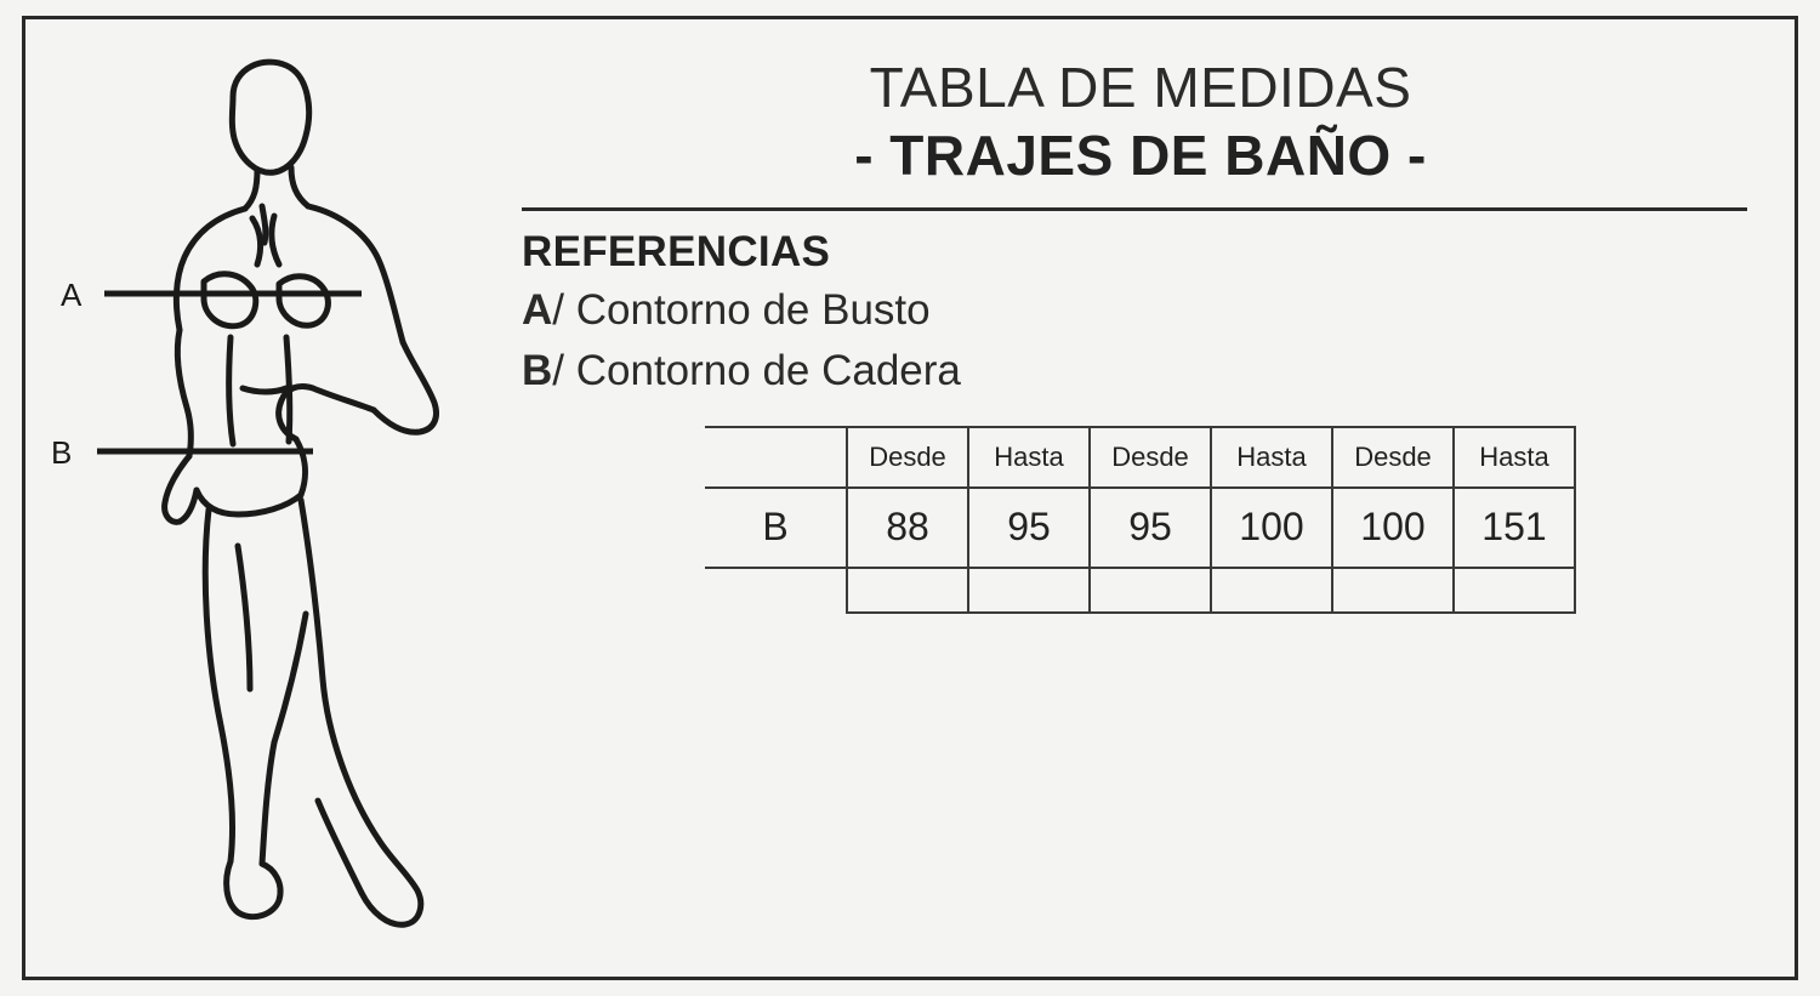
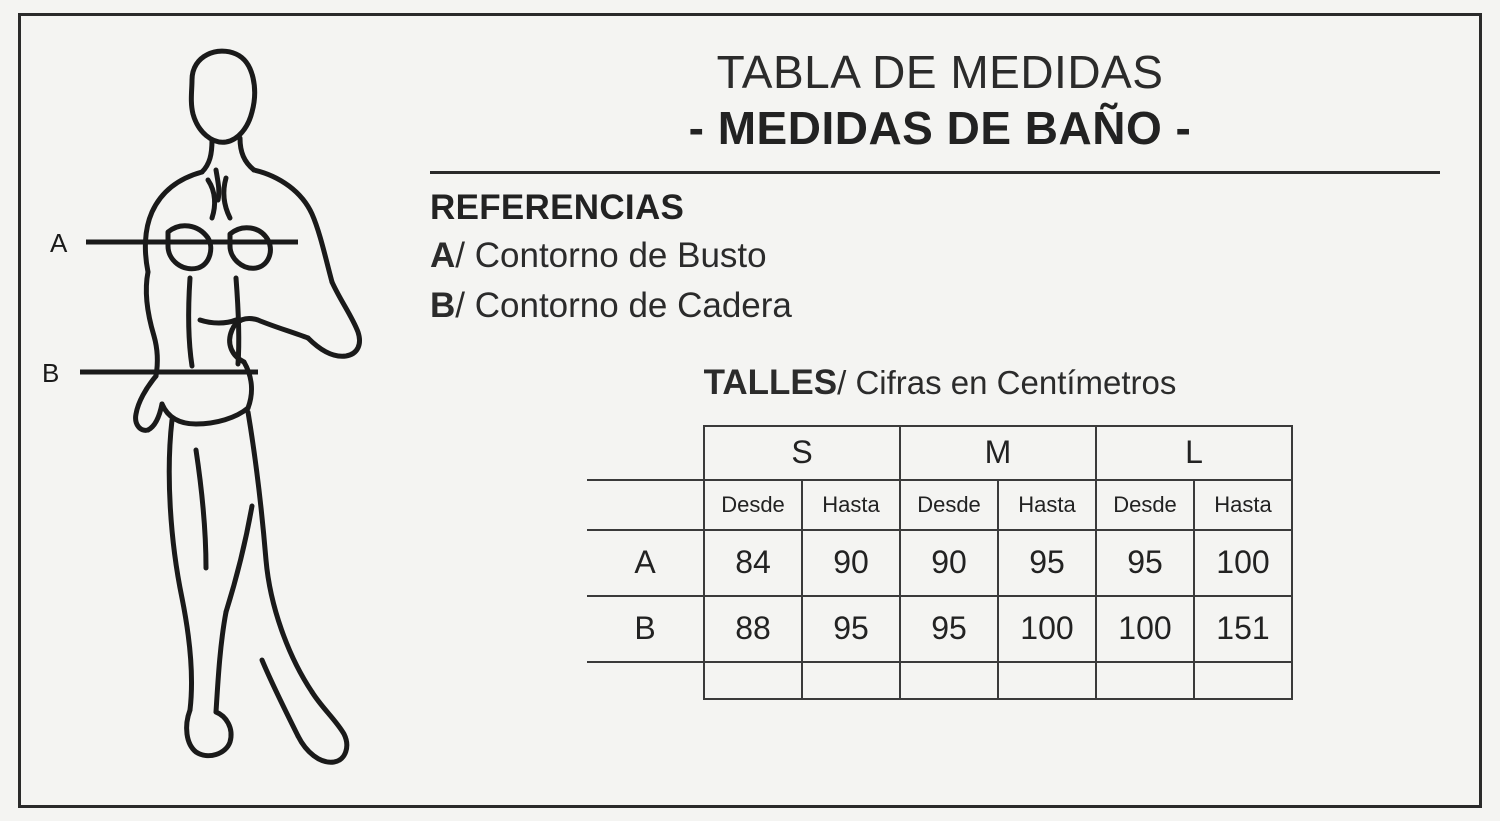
  A
  B
  TABLA DE MEDIDAS
- - TRAJES DE BAÑO -
+ - MEDIDAS DE BAÑO -
  REFERENCIAS
  A/ Contorno de Busto
  B/ Contorno de Cadera
+ TALLES/ Cifras en Centímetros
+ 	S	M	L
  	Desde	Hasta	Desde	Hasta	Desde	Hasta
+ A	84	90	90	95	95	100
  B	88	95	95	100	100	151
